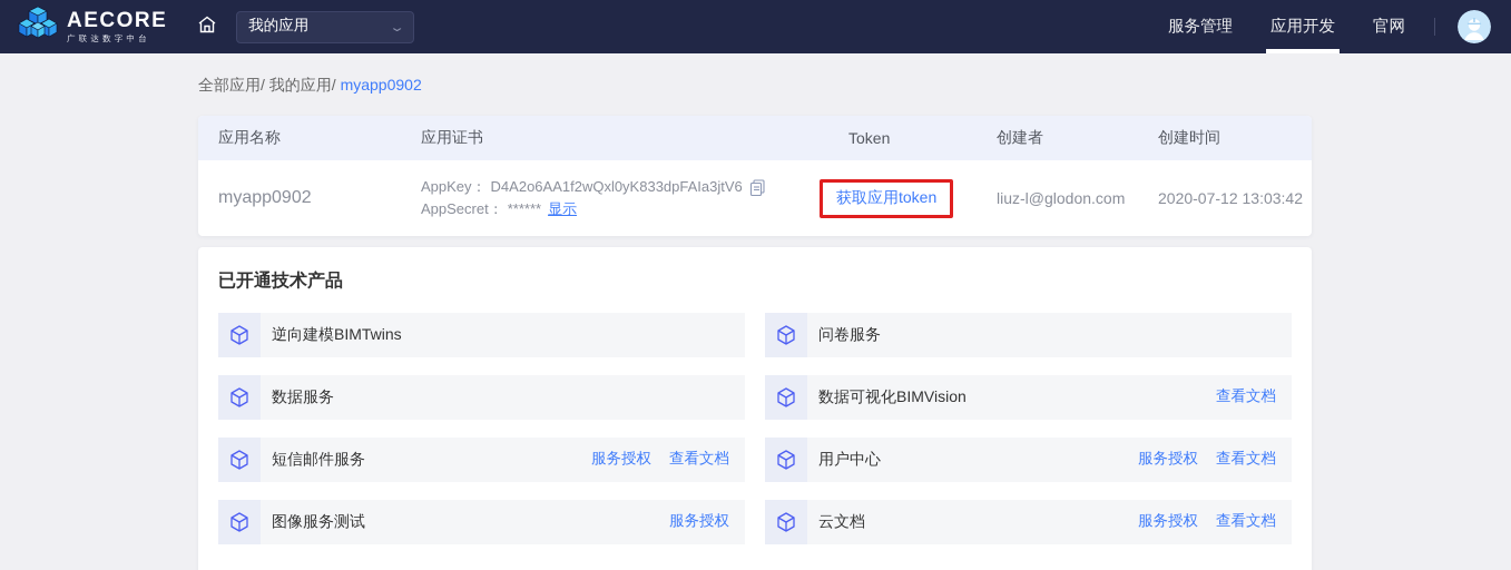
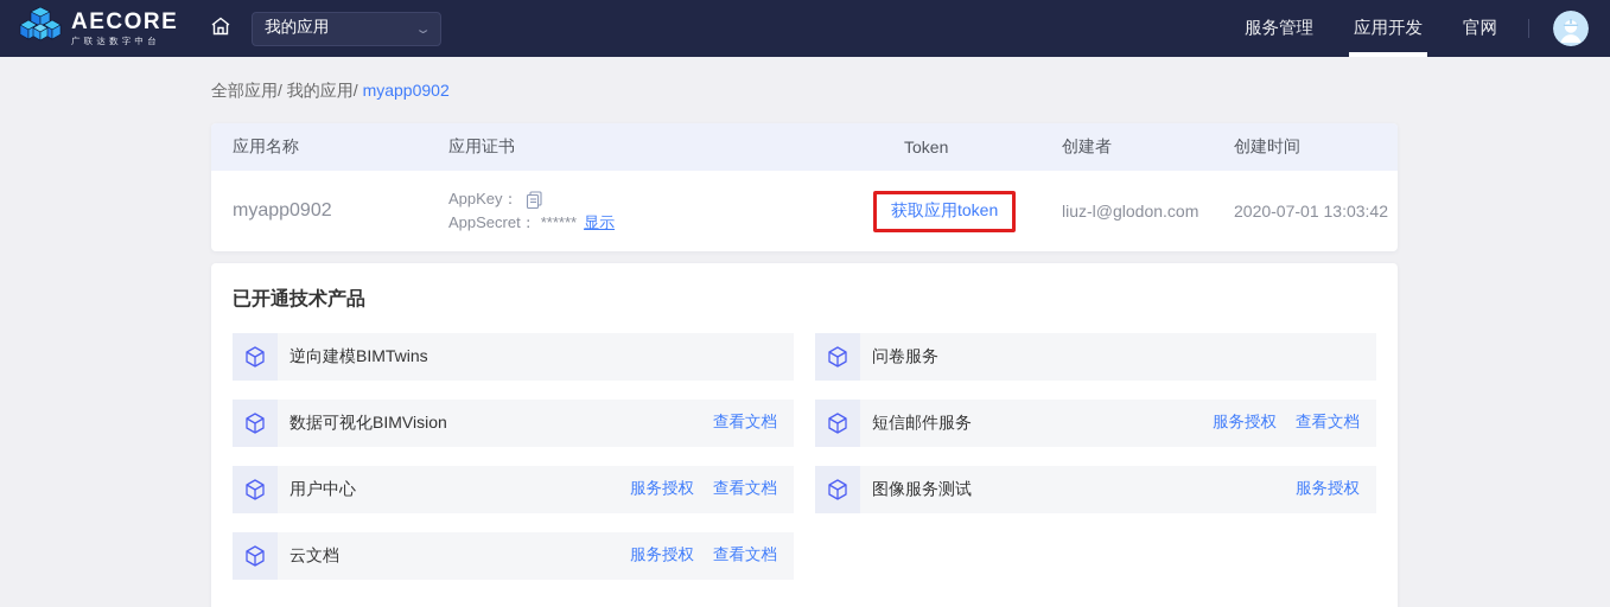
  AECORE
  广联达数字中台
  我的应用
  ⌄
  服务管理
  应用开发
  官网
  全部应用/ 我的应用/ myapp0902
  应用名称
  应用证书
  Token
  创建者
  创建时间
  myapp0902
  AppKey：
- D4A2o6AA1f2wQxl0yK833dpFAIa3jtV6
  AppSecret：
  ******
  显示
  获取应用token
  liuz-l@glodon.com
- 2020-07-12 13:03:42
+ 2020-07-01 13:03:42
  已开通技术产品
  逆向建模BIMTwins
  问卷服务
- 数据服务
  数据可视化BIMVision
  查看文档
  短信邮件服务
  服务授权
  查看文档
  用户中心
  服务授权
  查看文档
  图像服务测试
  服务授权
  云文档
  服务授权
  查看文档
